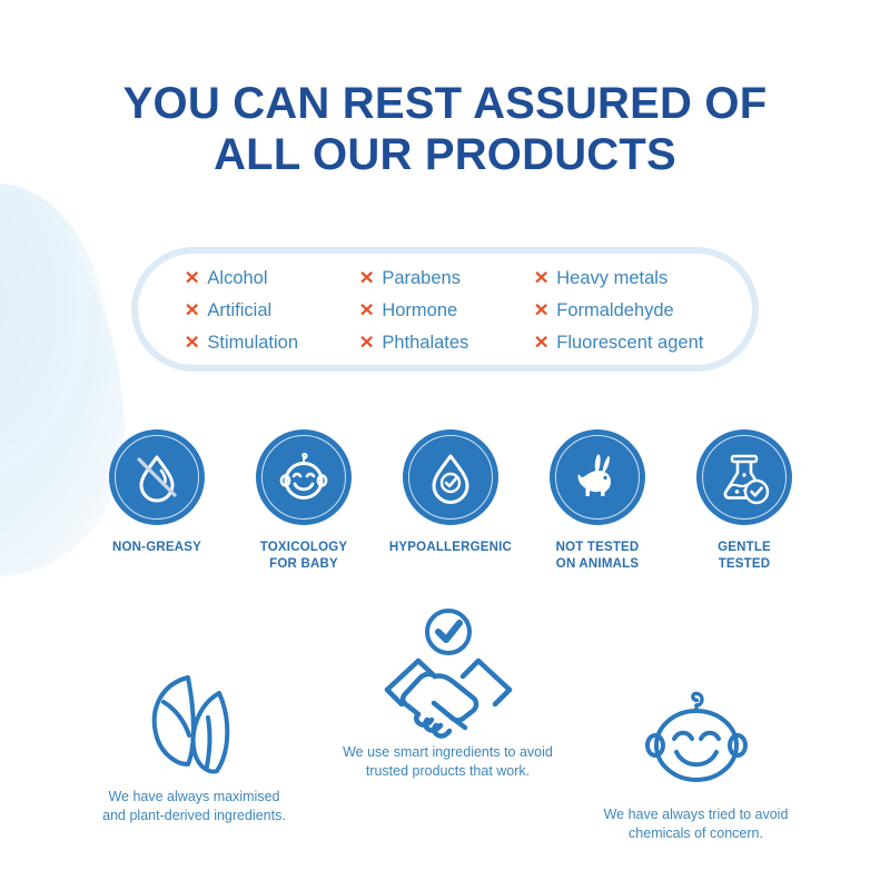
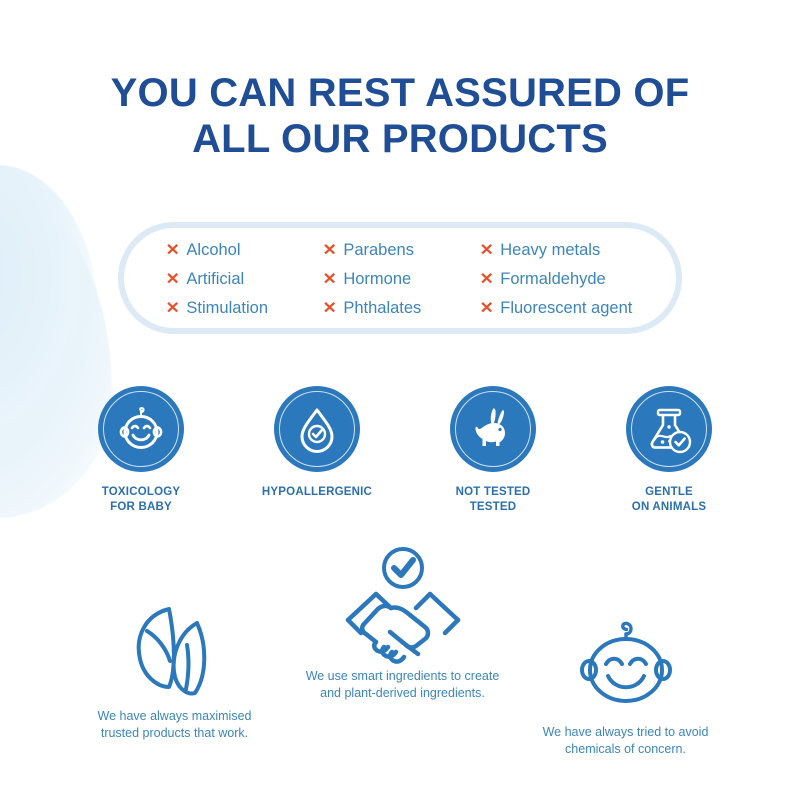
  YOU CAN REST ASSURED OF
  ALL OUR PRODUCTS
  ✕
  Alcohol
  ✕
  Artificial
  ✕
  Stimulation
  ✕
  Parabens
  ✕
  Hormone
  ✕
  Phthalates
  ✕
  Heavy metals
  ✕
  Formaldehyde
  ✕
  Fluorescent agent
- NON-GREASY
  TOXICOLOGY
  FOR BABY
  HYPOALLERGENIC
  NOT TESTED
- ON ANIMALS
+ TESTED
  GENTLE
- TESTED
+ ON ANIMALS
  We have always maximised
- and plant-derived ingredients.
+ trusted products that work.
- We use smart ingredients to avoid
+ We use smart ingredients to create
- trusted products that work.
+ and plant-derived ingredients.
  We have always tried to avoid
  chemicals of concern.
